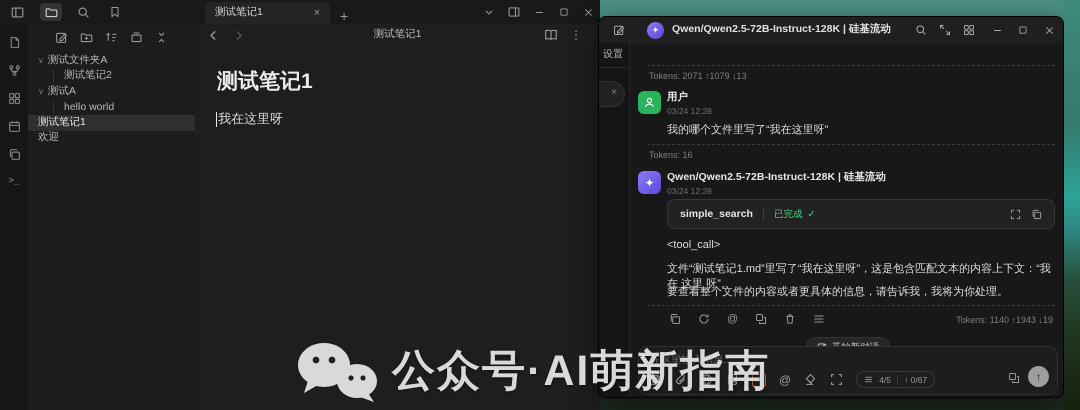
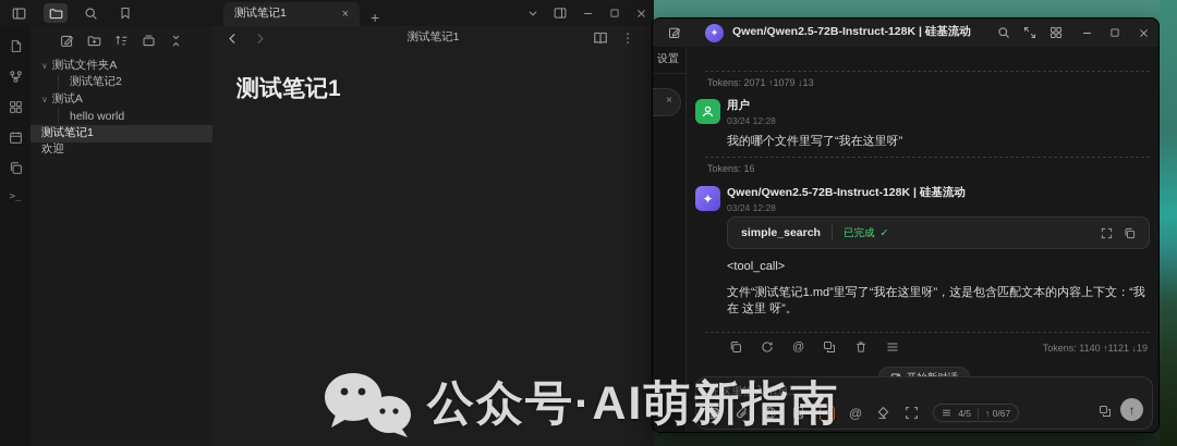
  测试笔记1
  ×
  +
  >_
  ∨
  测试文件夹A
  测试笔记2
  ∨
  测试A
  hello world
  测试笔记1
  欢迎
  测试笔记1
  ⋮
  测试笔记1
- 我在这里呀
  ✦
  Qwen/Qwen2.5-72B-Instruct-128K | 硅基流动
  设置
  ×
  Tokens: 2071 ↑1079 ↓13
  用户
  03/24 12:28
  我的哪个文件里写了“我在这里呀”
  Tokens: 16
  ✦
  Qwen/Qwen2.5-72B-Instruct-128K | 硅基流动
  03/24 12:28
  simple_search
  已完成
  ✓
  <tool_call>
  文件“测试笔记1.md”里写了“我在这里呀”，这是包含匹配文本的内容上下文：“我在 这里 呀”。
- 要查看整个文件的内容或者更具体的信息，请告诉我，我将为你处理。
  @
- Tokens: 1140 ↑1943 ↓19
+ Tokens: 1140 ↑1121 ↓19
  在这里输入消息...
  >_
  @
  4/5
  ↑ 0/67
  ↑
  公众号·AI萌新指南
